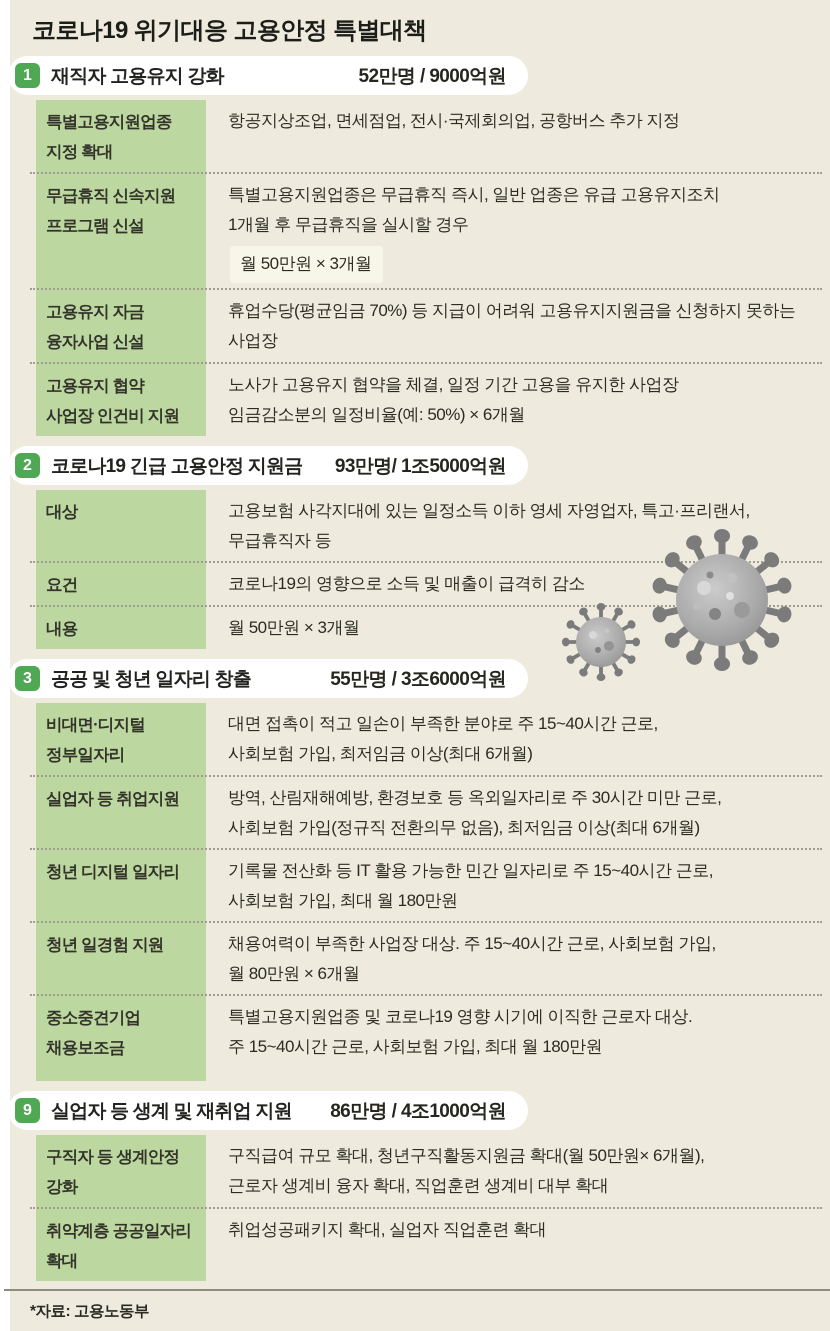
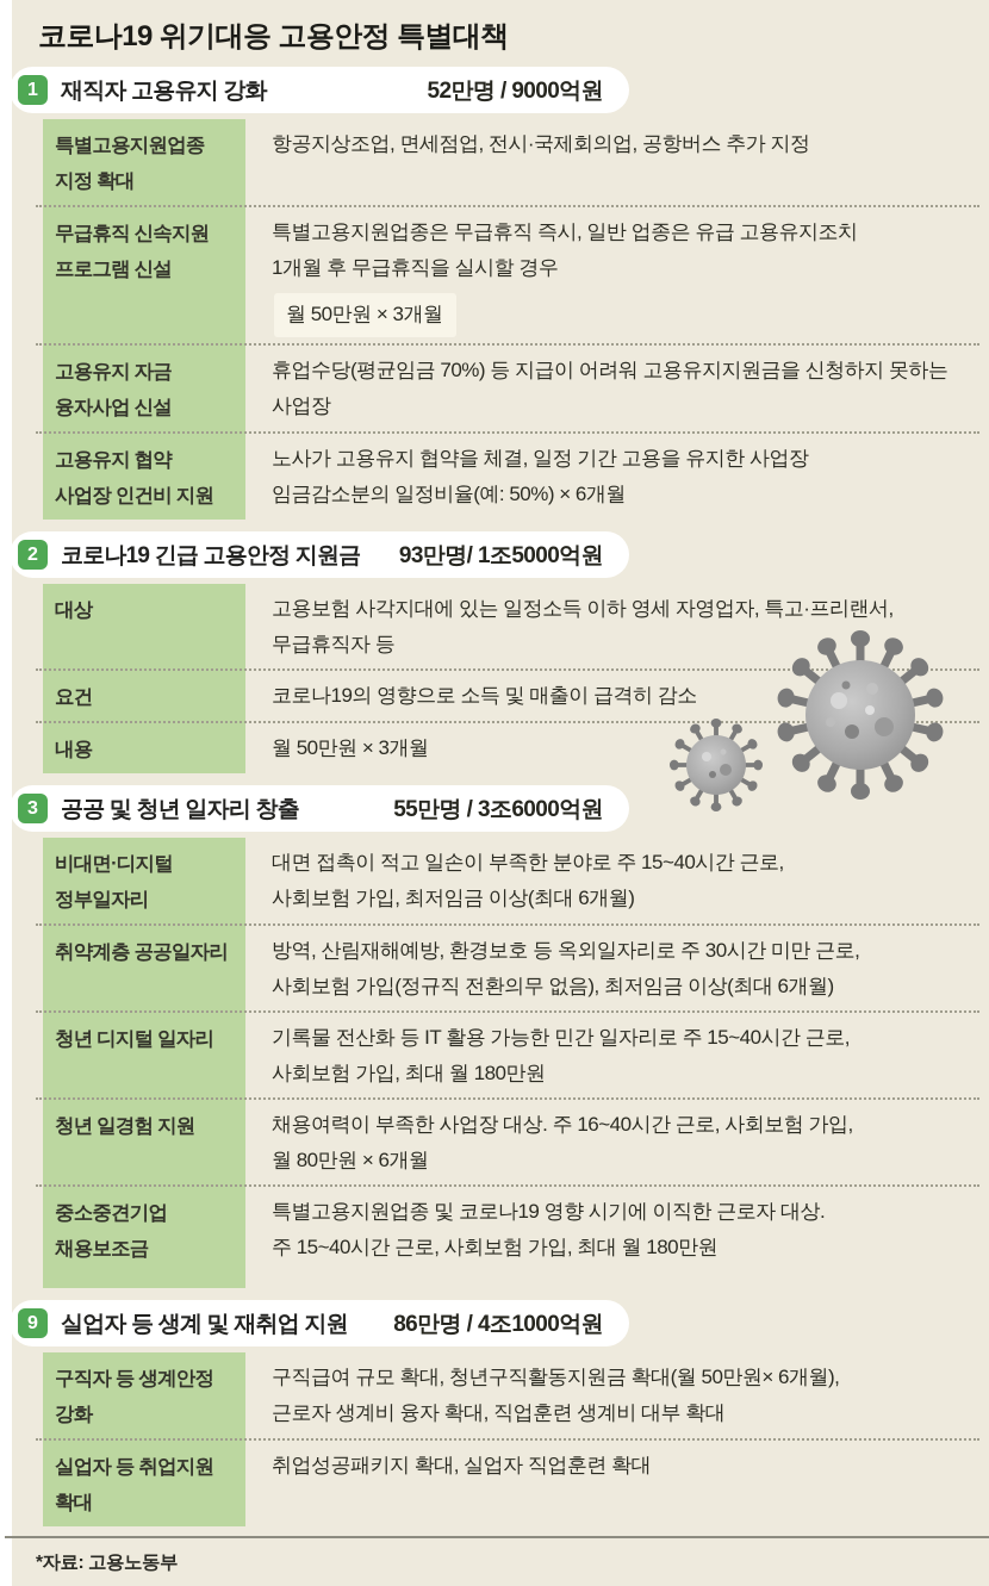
  코로나19 위기대응 고용안정 특별대책
  1
  재직자 고용유지 강화
  52만명 / 9000억원
  특별고용지원업종
  지정 확대
  항공지상조업, 면세점업, 전시·국제회의업, 공항버스 추가 지정
  무급휴직 신속지원
  프로그램 신설
  특별고용지원업종은 무급휴직 즉시, 일반 업종은 유급 고용유지조치
  1개월 후 무급휴직을 실시할 경우
  월 50만원 × 3개월
  고용유지 자금
  융자사업 신설
  휴업수당(평균임금 70%) 등 지급이 어려워 고용유지지원금을 신청하지 못하는
  사업장
  고용유지 협약
  사업장 인건비 지원
  노사가 고용유지 협약을 체결, 일정 기간 고용을 유지한 사업장
  임금감소분의 일정비율(예: 50%) × 6개월
  2
  코로나19 긴급 고용안정 지원금
  93만명/ 1조5000억원
  대상
  고용보험 사각지대에 있는 일정소득 이하 영세 자영업자, 특고·프리랜서,
  무급휴직자 등
  요건
  코로나19의 영향으로 소득 및 매출이 급격히 감소
  내용
  월 50만원 × 3개월
  3
  공공 및 청년 일자리 창출
  55만명 / 3조6000억원
  비대면·디지털
  정부일자리
  대면 접촉이 적고 일손이 부족한 분야로 주 15~40시간 근로,
  사회보험 가입, 최저임금 이상(최대 6개월)
- 실업자 등 취업지원
+ 취약계층 공공일자리
  방역, 산림재해예방, 환경보호 등 옥외일자리로 주 30시간 미만 근로,
  사회보험 가입(정규직 전환의무 없음), 최저임금 이상(최대 6개월)
  청년 디지털 일자리
  기록물 전산화 등 IT 활용 가능한 민간 일자리로 주 15~40시간 근로,
  사회보험 가입, 최대 월 180만원
  청년 일경험 지원
- 채용여력이 부족한 사업장 대상. 주 15~40시간 근로, 사회보험 가입,
+ 채용여력이 부족한 사업장 대상. 주 16~40시간 근로, 사회보험 가입,
  월 80만원 × 6개월
  중소중견기업
  채용보조금
  특별고용지원업종 및 코로나19 영향 시기에 이직한 근로자 대상.
  주 15~40시간 근로, 사회보험 가입, 최대 월 180만원
  9
  실업자 등 생계 및 재취업 지원
  86만명 / 4조1000억원
  구직자 등 생계안정
  강화
  구직급여 규모 확대, 청년구직활동지원금 확대(월 50만원× 6개월),
  근로자 생계비 융자 확대, 직업훈련 생계비 대부 확대
- 취약계층 공공일자리
+ 실업자 등 취업지원
  확대
  취업성공패키지 확대, 실업자 직업훈련 확대
  *자료: 고용노동부
